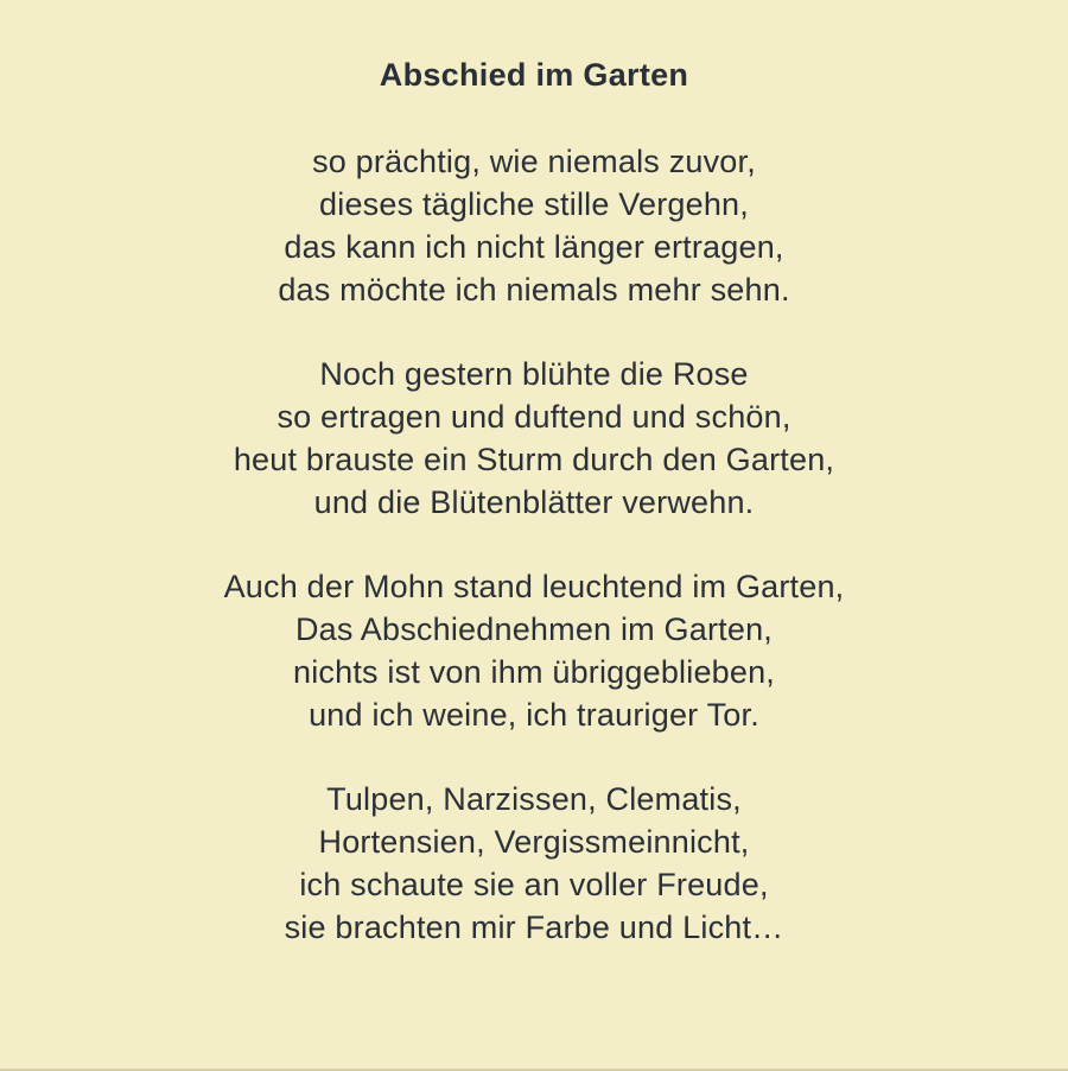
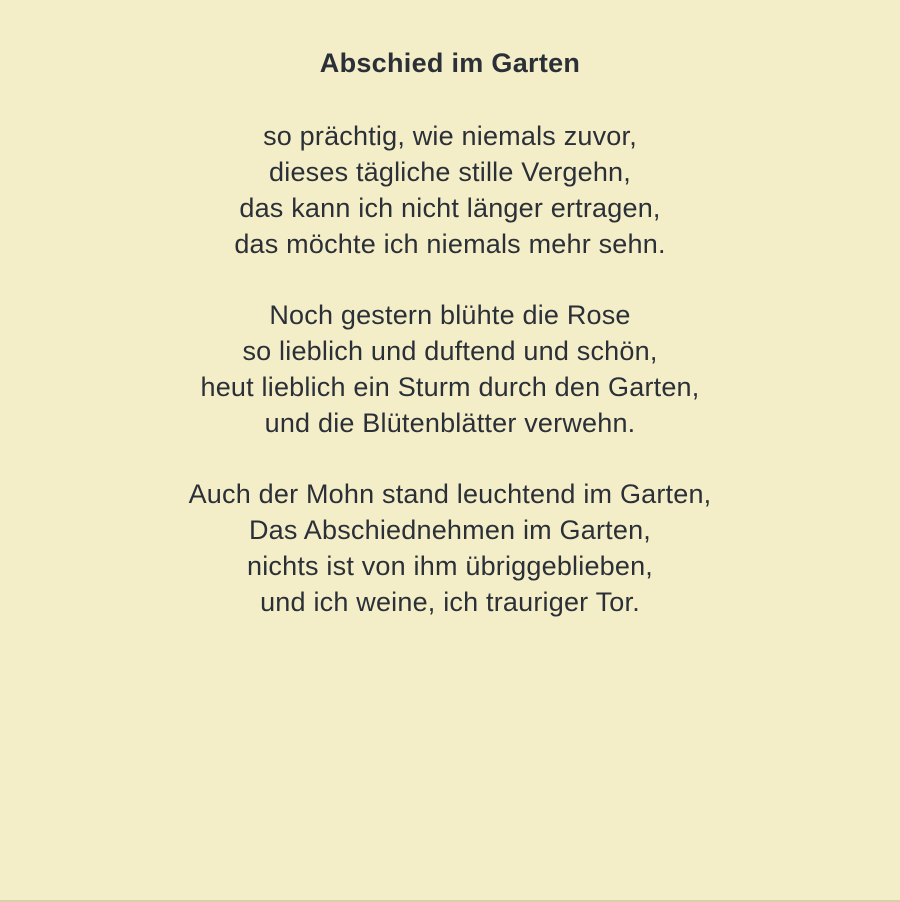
  Abschied im Garten
  so prächtig, wie niemals zuvor,
  dieses tägliche stille Vergehn,
  das kann ich nicht länger ertragen,
  das möchte ich niemals mehr sehn.
  Noch gestern blühte die Rose
- so ertragen und duftend und schön,
+ so lieblich und duftend und schön,
- heut brauste ein Sturm durch den Garten,
+ heut lieblich ein Sturm durch den Garten,
  und die Blütenblätter verwehn.
  Auch der Mohn stand leuchtend im Garten,
  Das Abschiednehmen im Garten,
  nichts ist von ihm übriggeblieben,
  und ich weine, ich trauriger Tor.
- Tulpen, Narzissen, Clematis,
- Hortensien, Vergissmeinnicht,
- ich schaute sie an voller Freude,
- sie brachten mir Farbe und Licht…
